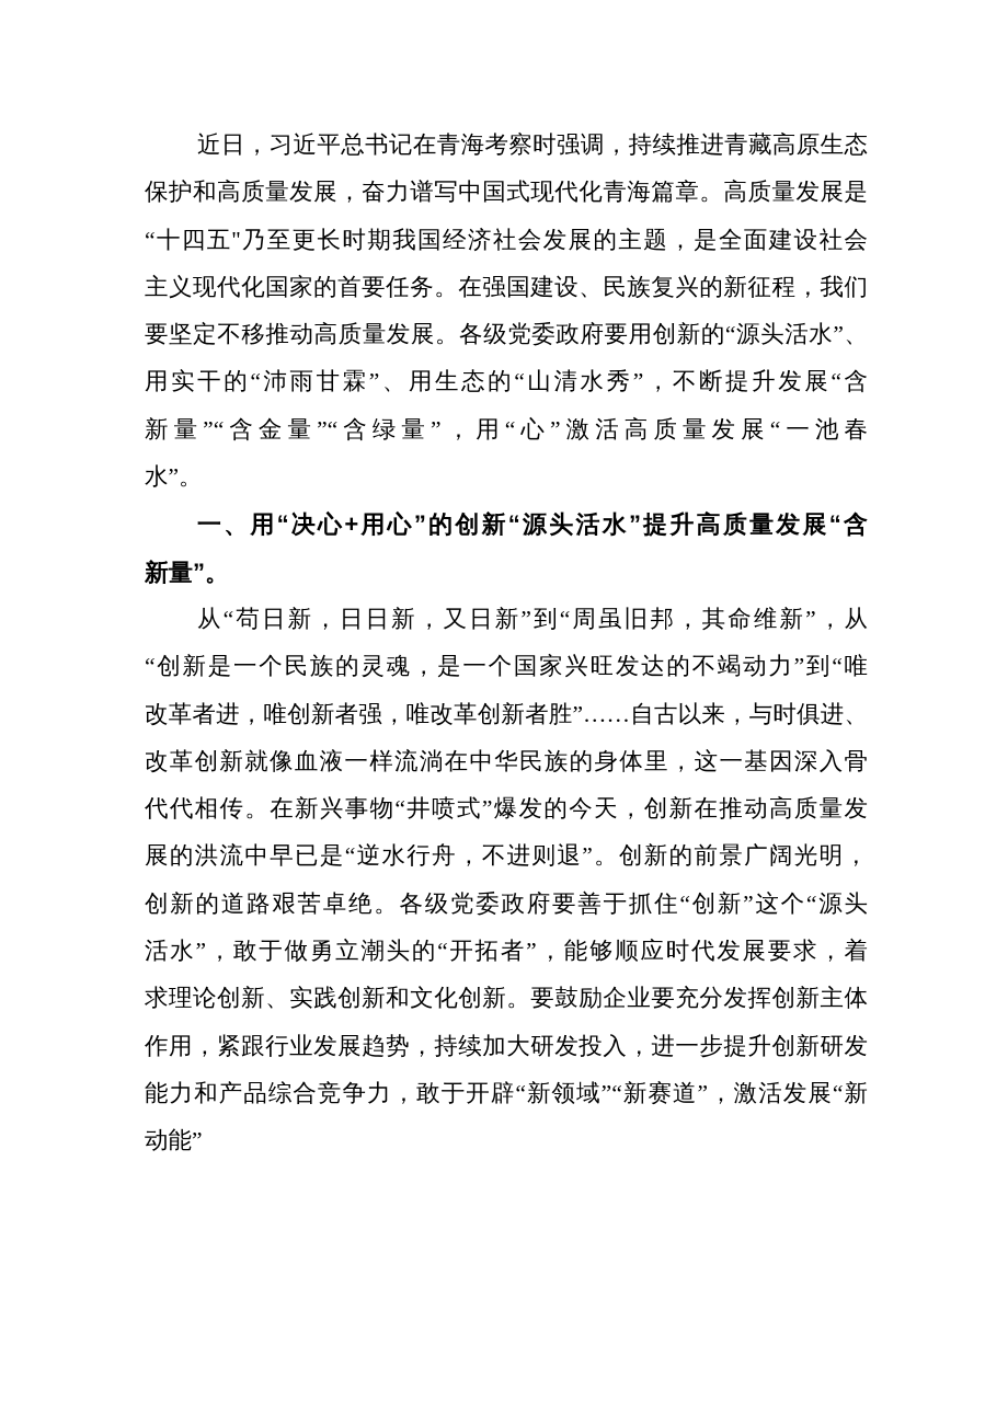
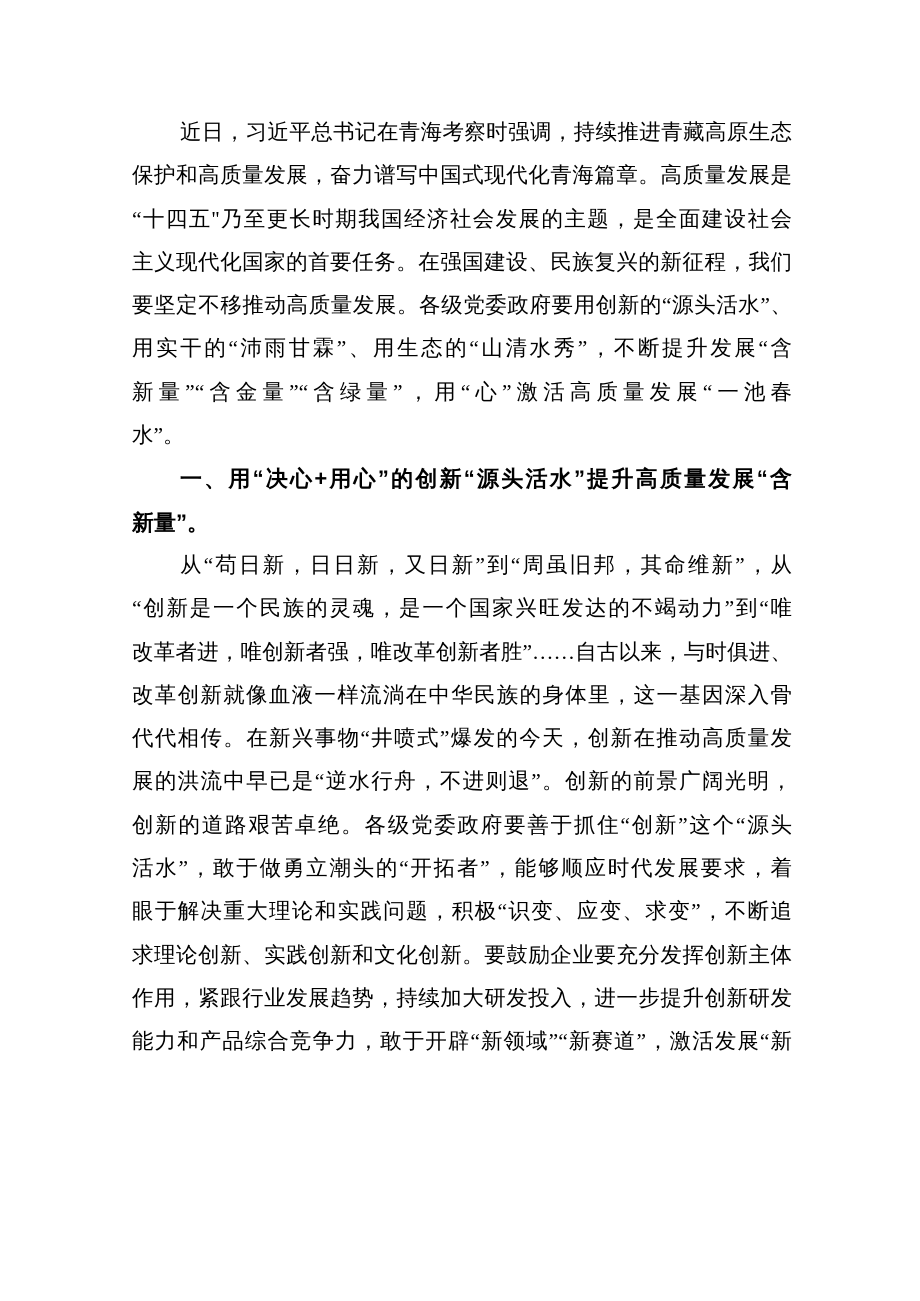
  近日，习近平总书记在青海考察时强调，持续推进青藏高原生态
  保护和高质量发展，奋力谱写中国式现代化青海篇章。高质量发展是
  “十四五''乃至更长时期我国经济社会发展的主题，是全面建设社会
  主义现代化国家的首要任务。在强国建设、民族复兴的新征程，我们
  要坚定不移推动高质量发展。各级党委政府要用创新的“源头活水”、
  用实干的“沛雨甘霖”、用生态的“山清水秀”，不断提升发展“含
  新量”“含金量”“含绿量”，用“心”激活高质量发展“一池春
  水”。
  一、用“决心+用心”的创新“源头活水”提升高质量发展“含
  新量”。
  从“苟日新，日日新，又日新”到“周虽旧邦，其命维新”，从
  “创新是一个民族的灵魂，是一个国家兴旺发达的不竭动力”到“唯
  改革者进，唯创新者强，唯改革创新者胜”……自古以来，与时俱进、
  改革创新就像血液一样流淌在中华民族的身体里，这一基因深入骨
  代代相传。在新兴事物“井喷式”爆发的今天，创新在推动高质量发
  展的洪流中早已是“逆水行舟，不进则退”。创新的前景广阔光明，
  创新的道路艰苦卓绝。各级党委政府要善于抓住“创新”这个“源头
  活水”，敢于做勇立潮头的“开拓者”，能够顺应时代发展要求，着
+ 眼于解决重大理论和实践问题，积极“识变、应变、求变”，不断追
  求理论创新、实践创新和文化创新。要鼓励企业要充分发挥创新主体
  作用，紧跟行业发展趋势，持续加大研发投入，进一步提升创新研发
  能力和产品综合竞争力，敢于开辟“新领域”“新赛道”，激活发展“新
- 动能”
